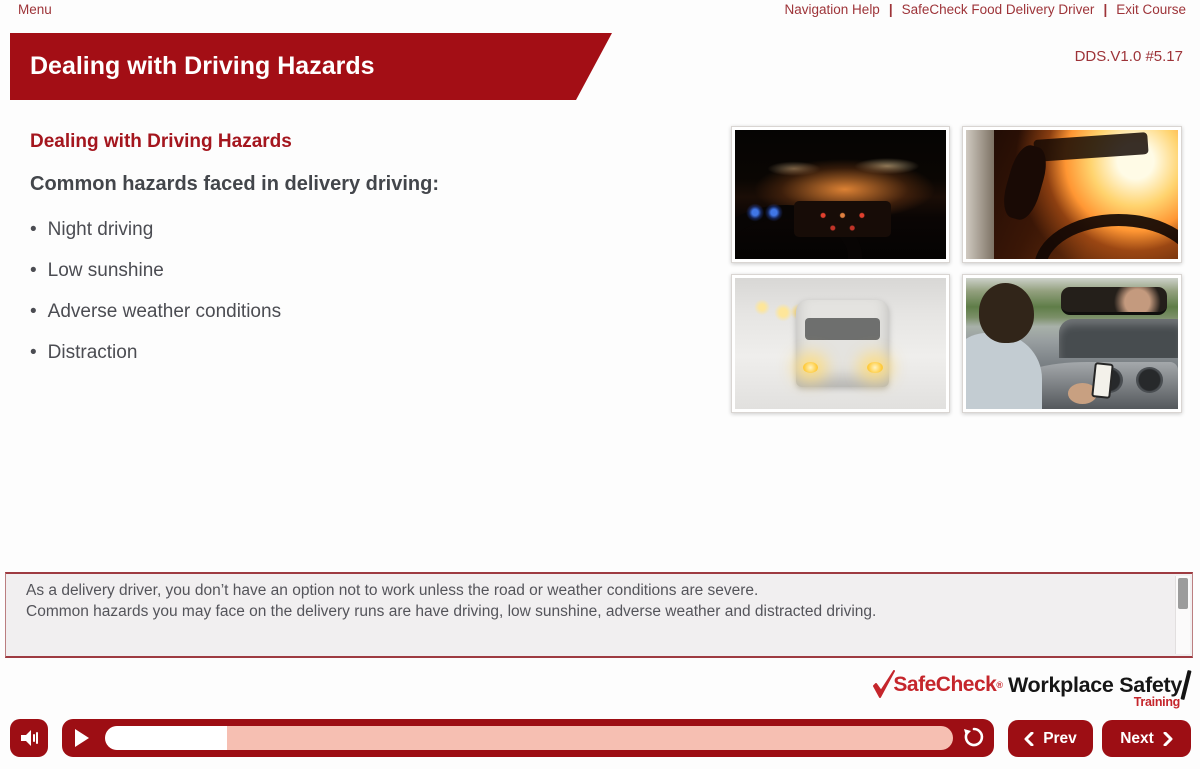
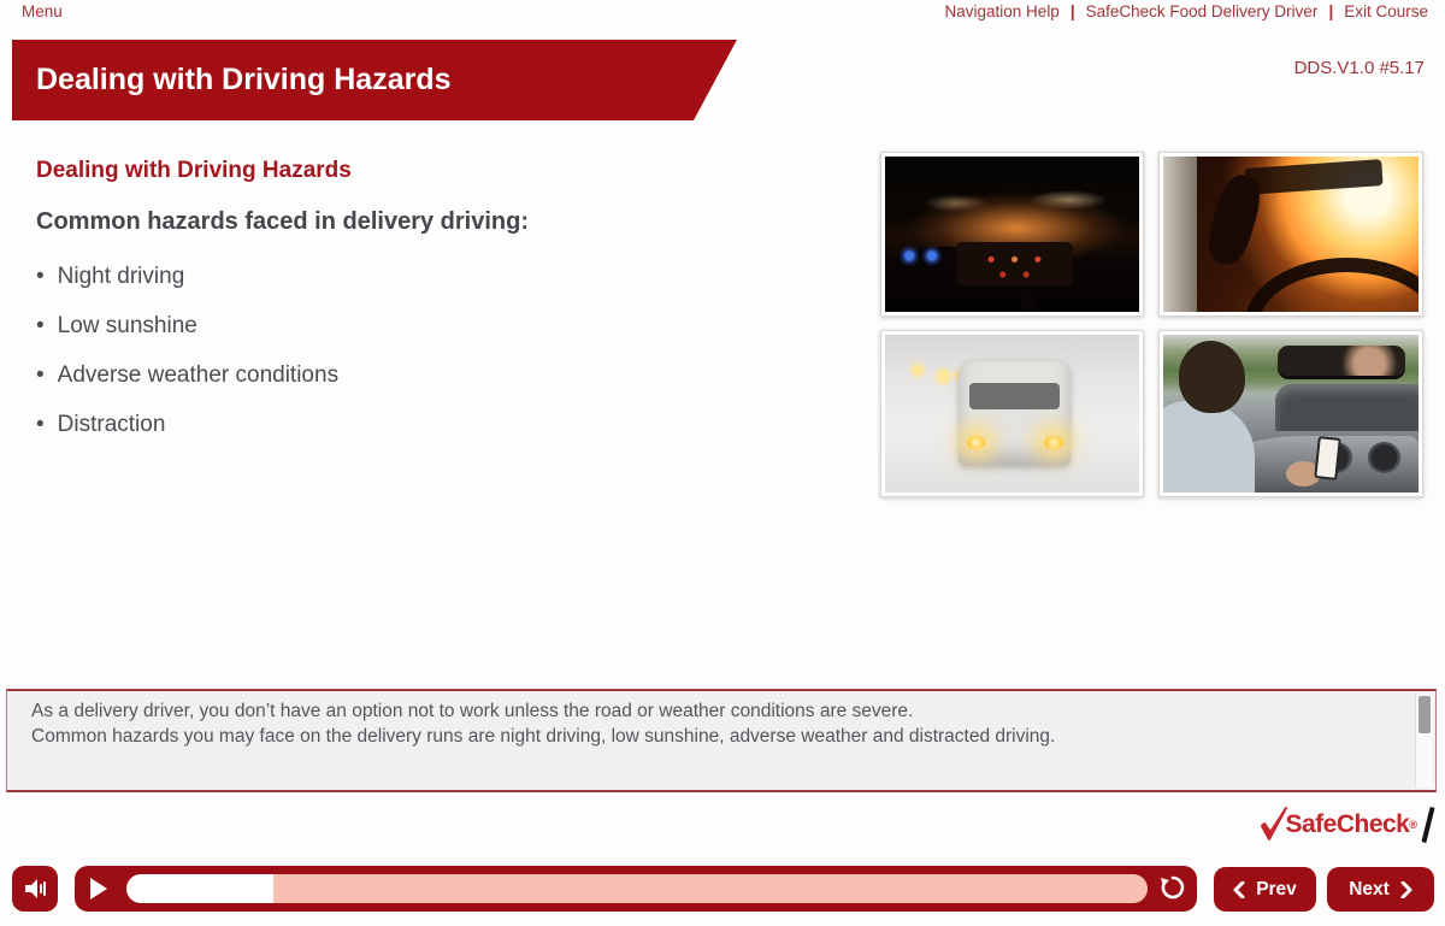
  Menu
  Navigation Help
  |
  SafeCheck Food Delivery Driver
  |
  Exit Course
  Dealing with Driving Hazards
  DDS.V1.0 #5.17
  Dealing with Driving Hazards
  Common hazards faced in delivery driving:
  •
  Night driving
  •
  Low sunshine
  •
  Adverse weather conditions
  •
  Distraction
  As a delivery driver, you don’t have an option not to work unless the road or weather conditions are severe.
- Common hazards you may face on the delivery runs are have driving, low sunshine, adverse weather and distracted driving.
+ Common hazards you may face on the delivery runs are night driving, low sunshine, adverse weather and distracted driving.
  SafeCheck
  ®
- Workplace Safety
- Training
  Prev
  Next
